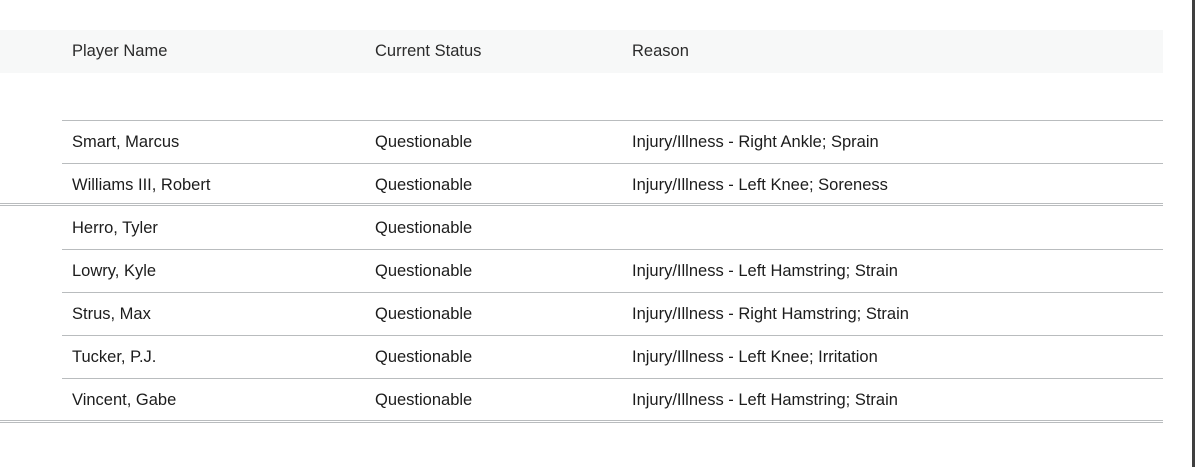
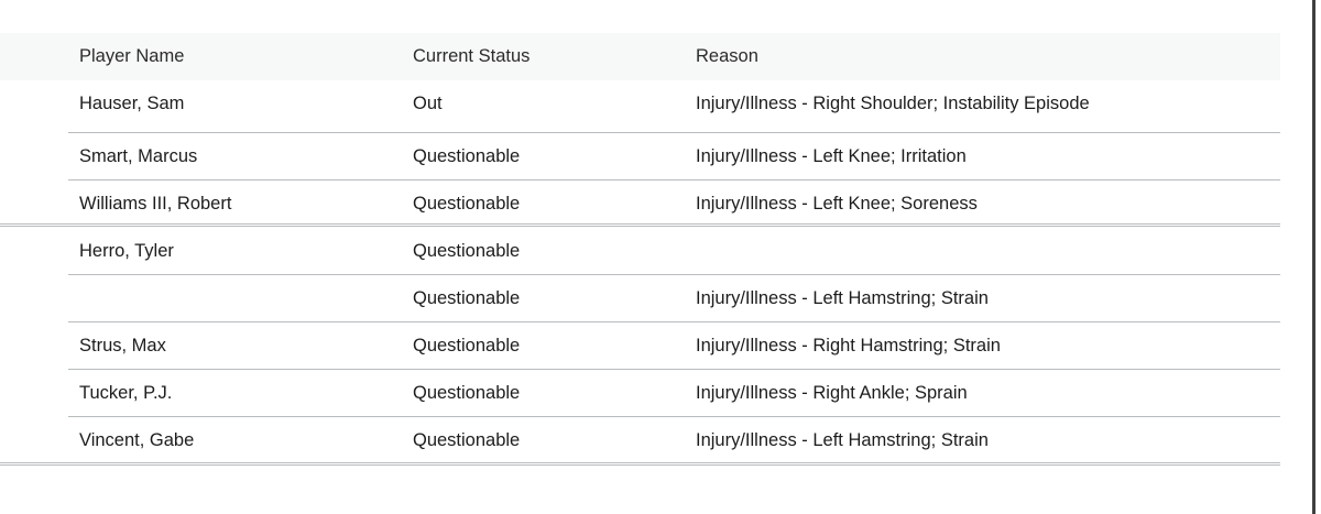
  Player Name
  Current Status
  Reason
+ Hauser, Sam
+ Out
+ Injury/Illness - Right Shoulder; Instability Episode
  Smart, Marcus
  Questionable
- Injury/Illness - Right Ankle; Sprain
+ Injury/Illness - Left Knee; Irritation
  Williams III, Robert
  Questionable
  Injury/Illness - Left Knee; Soreness
  Herro, Tyler
  Questionable
- Lowry, Kyle
  Questionable
  Injury/Illness - Left Hamstring; Strain
  Strus, Max
  Questionable
  Injury/Illness - Right Hamstring; Strain
  Tucker, P.J.
  Questionable
- Injury/Illness - Left Knee; Irritation
+ Injury/Illness - Right Ankle; Sprain
  Vincent, Gabe
  Questionable
  Injury/Illness - Left Hamstring; Strain
